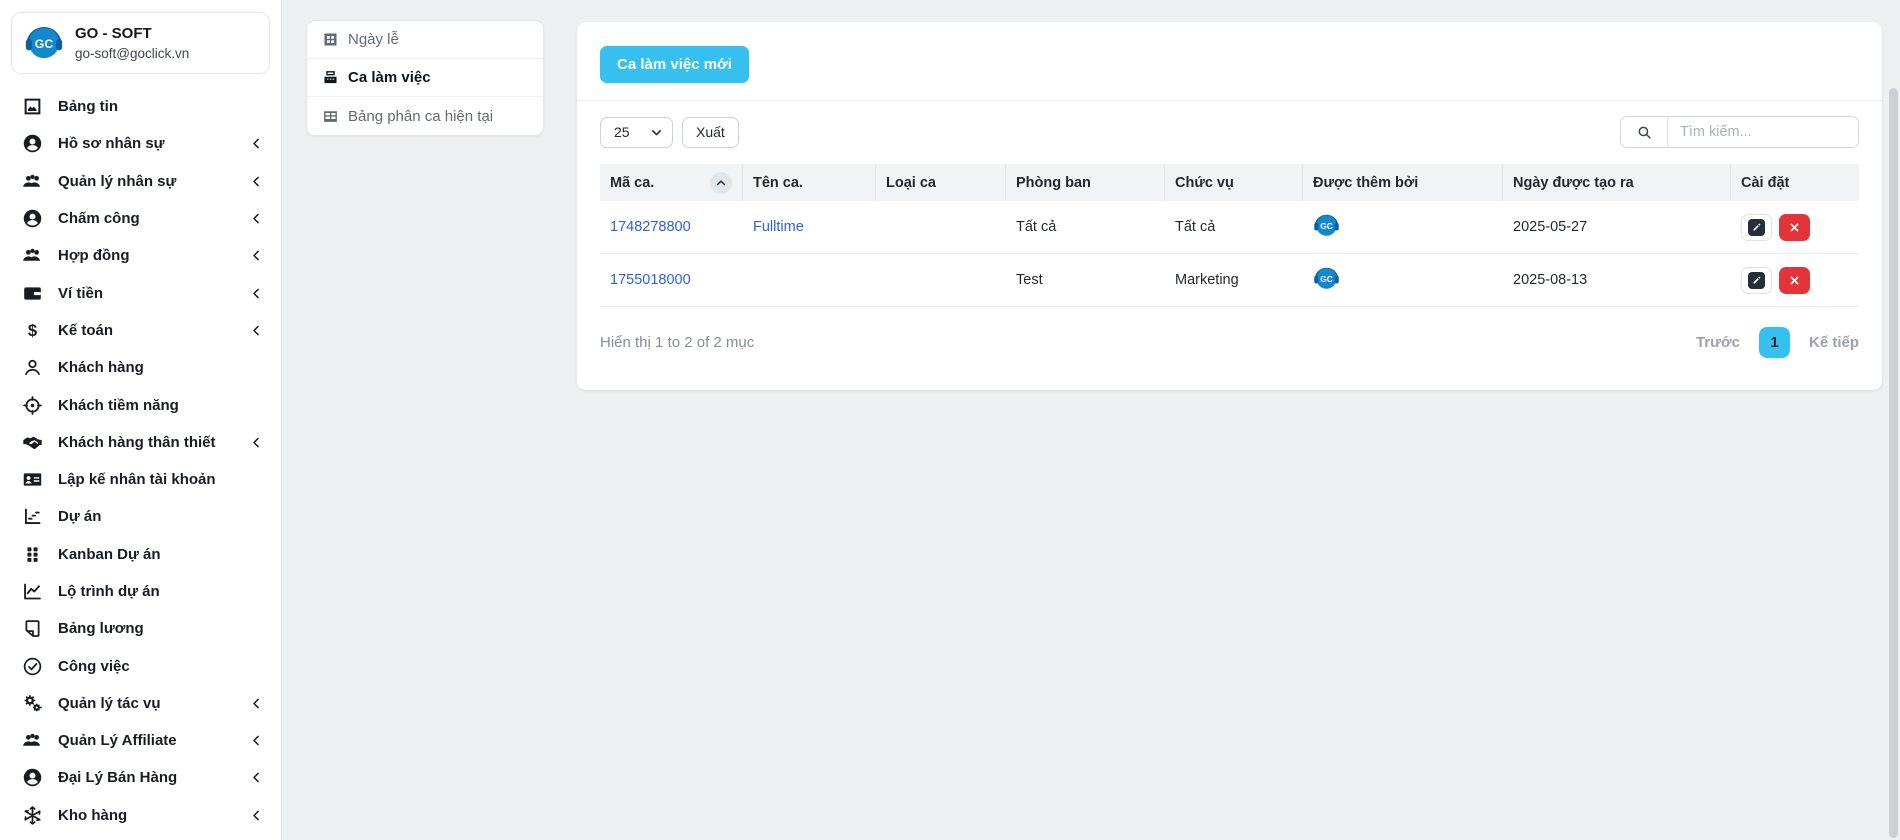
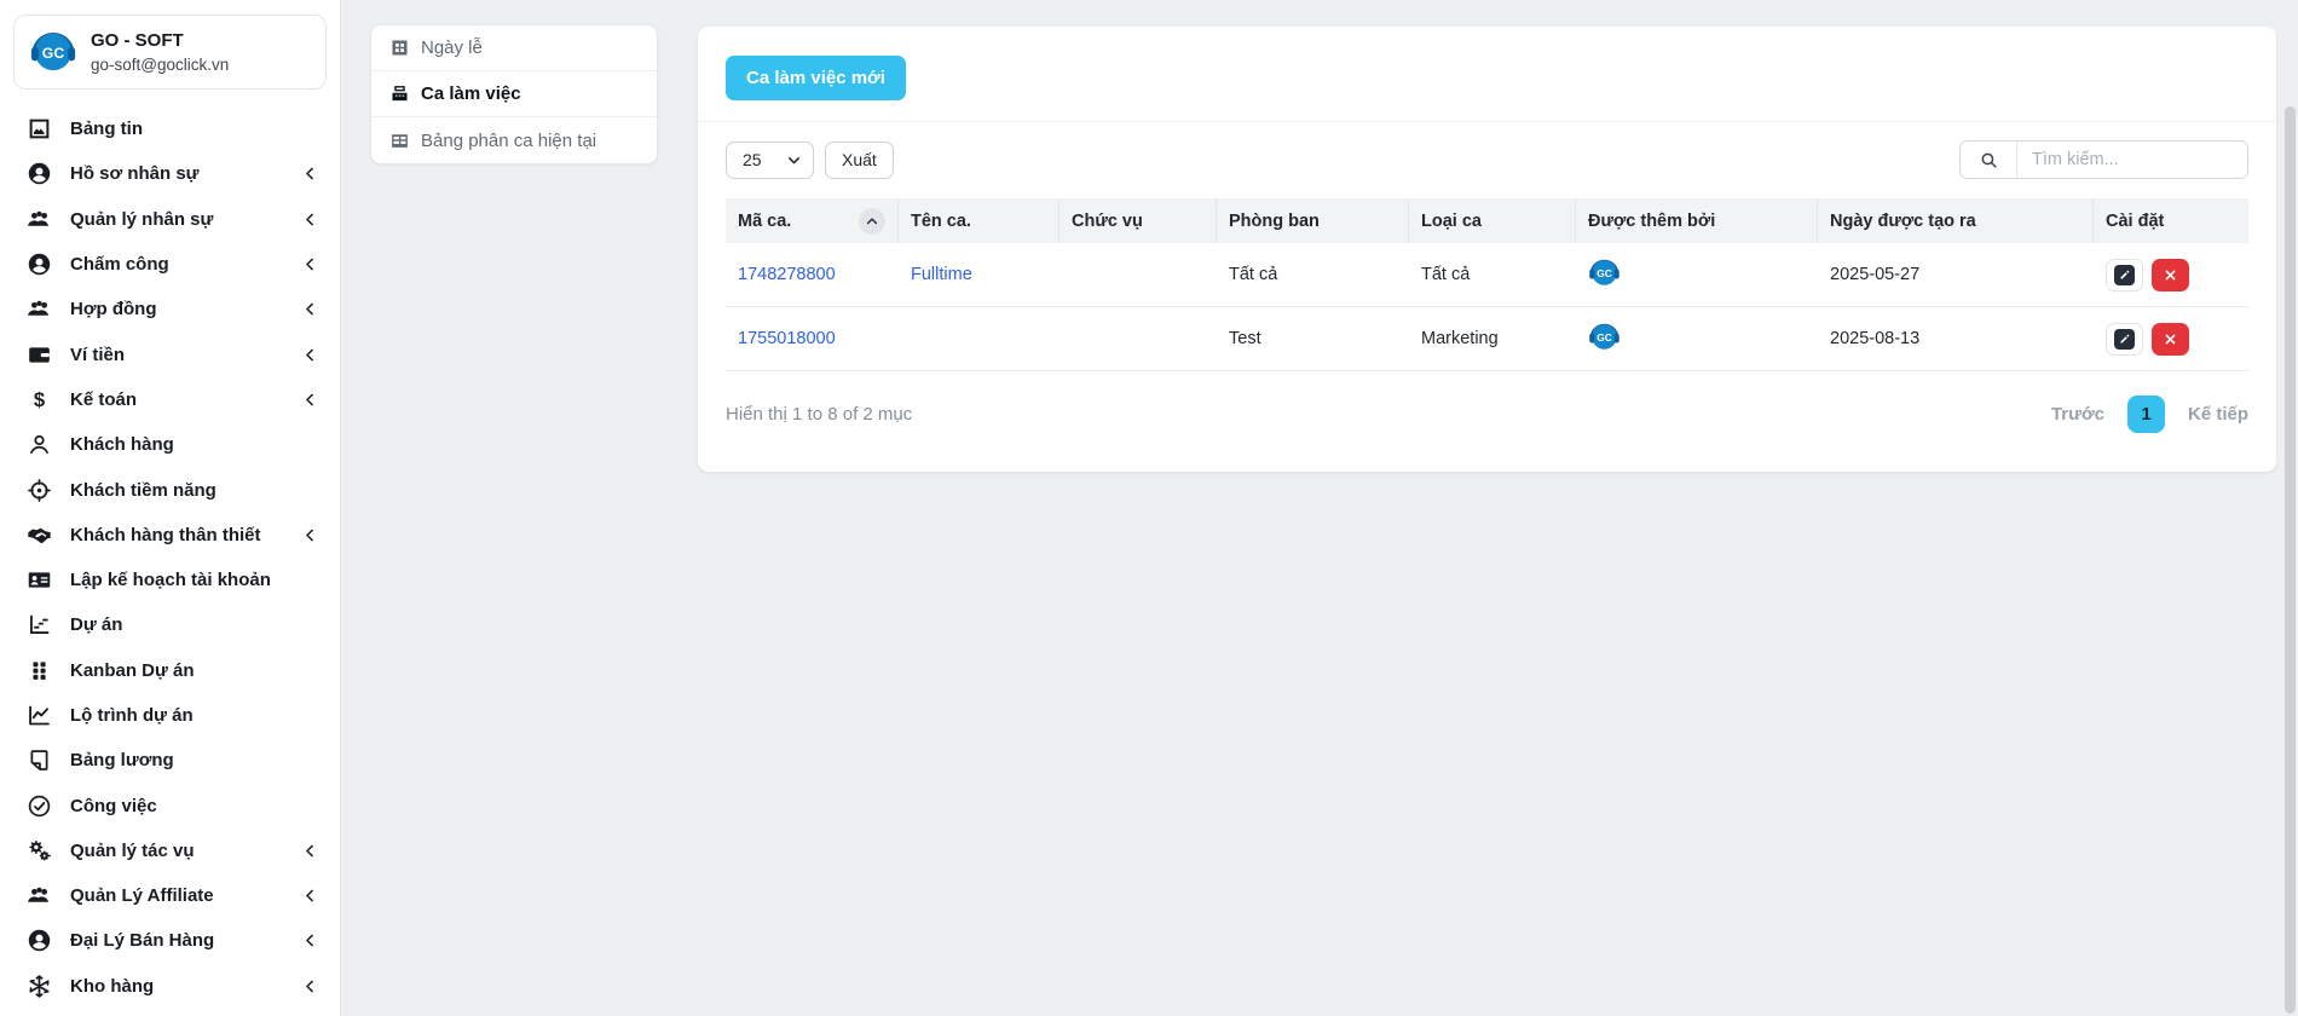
  GC
  GO - SOFT
  go-soft@goclick.vn
  Bảng tin
  Hồ sơ nhân sự
  Quản lý nhân sự
  Chấm công
  Hợp đồng
  Ví tiền
  $
  Kế toán
  Khách hàng
  Khách tiềm năng
  Khách hàng thân thiết
- Lập kế nhân tài khoản
+ Lập kế hoạch tài khoản
  Dự án
  Kanban Dự án
  Lộ trình dự án
  Bảng lương
  Công việc
  Quản lý tác vụ
  Quản Lý Affiliate
  Đại Lý Bán Hàng
  Kho hàng
  Ngày lễ
  Ca làm việc
  Bảng phân ca hiện tại
  Ca làm việc mới
  25
  Xuất
  Tìm kiếm...
  Mã ca.
  Tên ca.
- Loại ca
+ Chức vụ
  Phòng ban
- Chức vụ
+ Loại ca
  Được thêm bởi
  Ngày được tạo ra
  Cài đặt
  1748278800
  Fulltime
  Tất cả
  Tất cả
  GC
  2025-05-27
  1755018000
  Test
  Marketing
  GC
  2025-08-13
- Hiển thị 1 to 2 of 2 mục
+ Hiển thị 1 to 8 of 2 mục
  Trước
  1
  Kế tiếp
